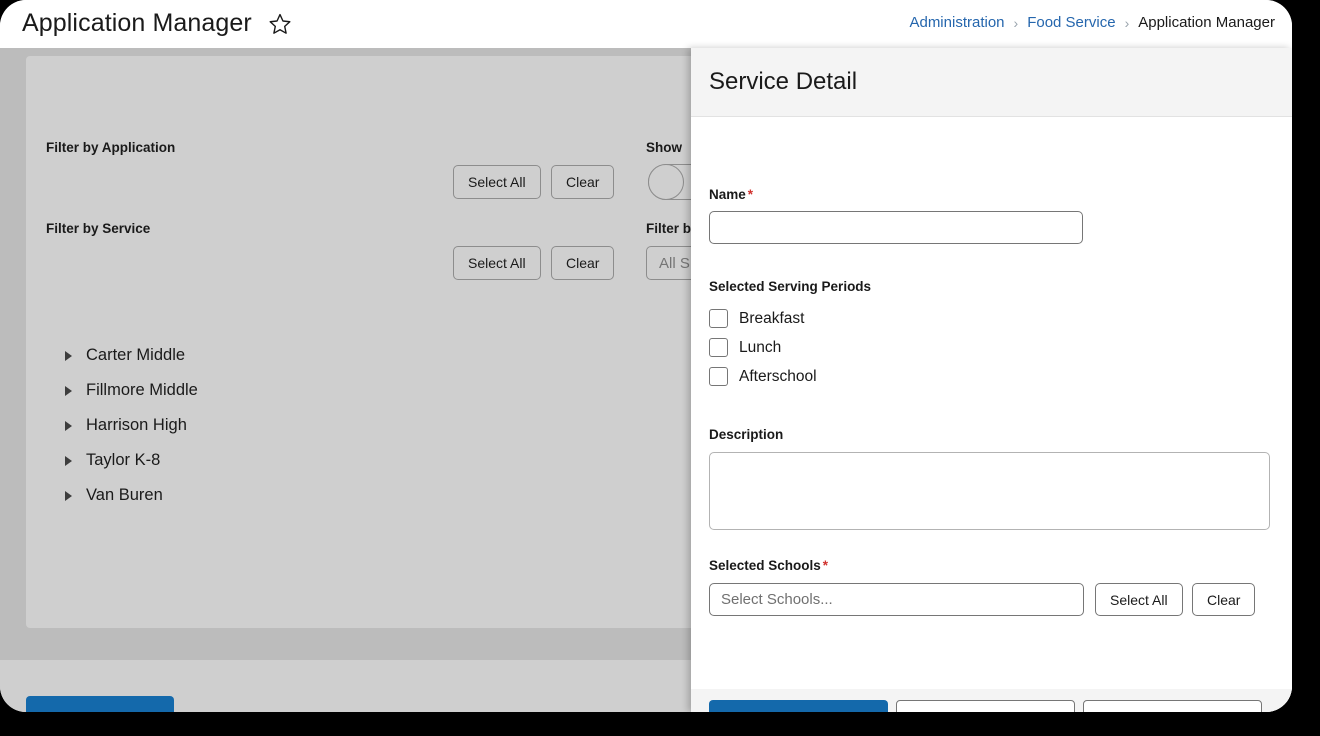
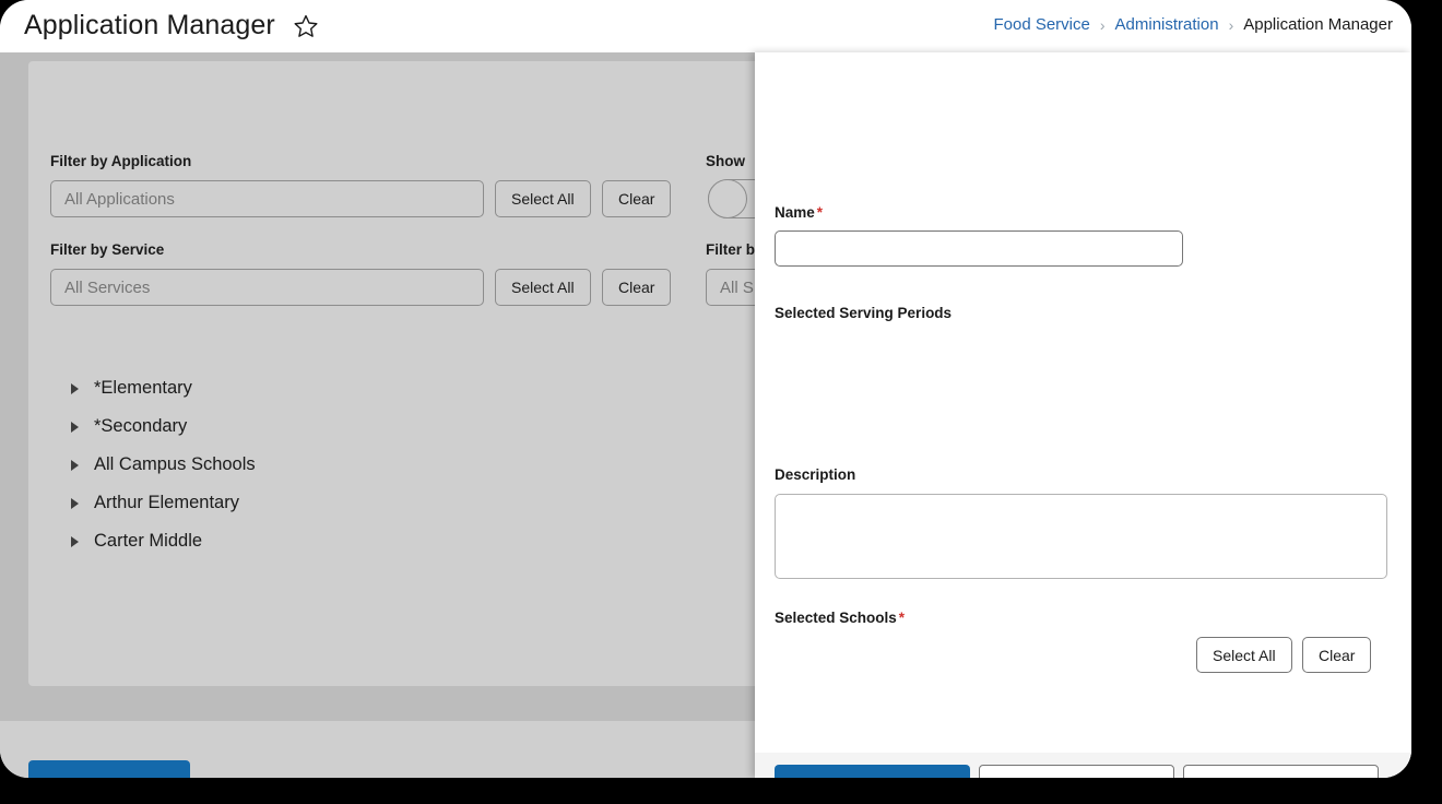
  Application Manager
- Administration
+ Food Service
  ›
- Food Service
+ Administration
  ›
  Application Manager
  Filter by Application
+ All Applications
  Select All
  Clear
  Filter by Service
+ All Services
  Select All
  Clear
  Show
  Filter b
  All S
+ *Elementary
+ *Secondary
+ All Campus Schools
+ Arthur Elementary
  Carter Middle
- Fillmore Middle
- Harrison High
- Taylor K-8
- Van Buren
- Service Detail
  Name *
  Selected Serving Periods
- Breakfast
- Lunch
- Afterschool
  Description
  Selected Schools *
- Select Schools...
  Select All
  Clear
